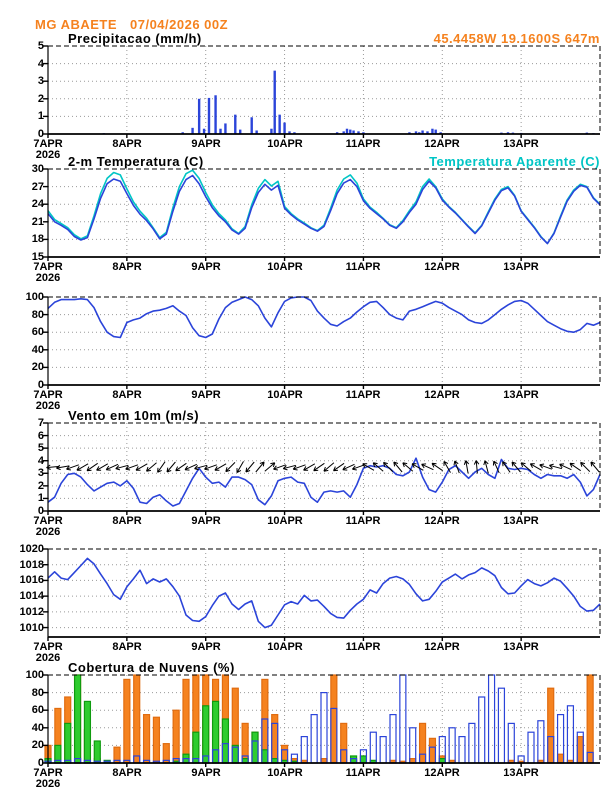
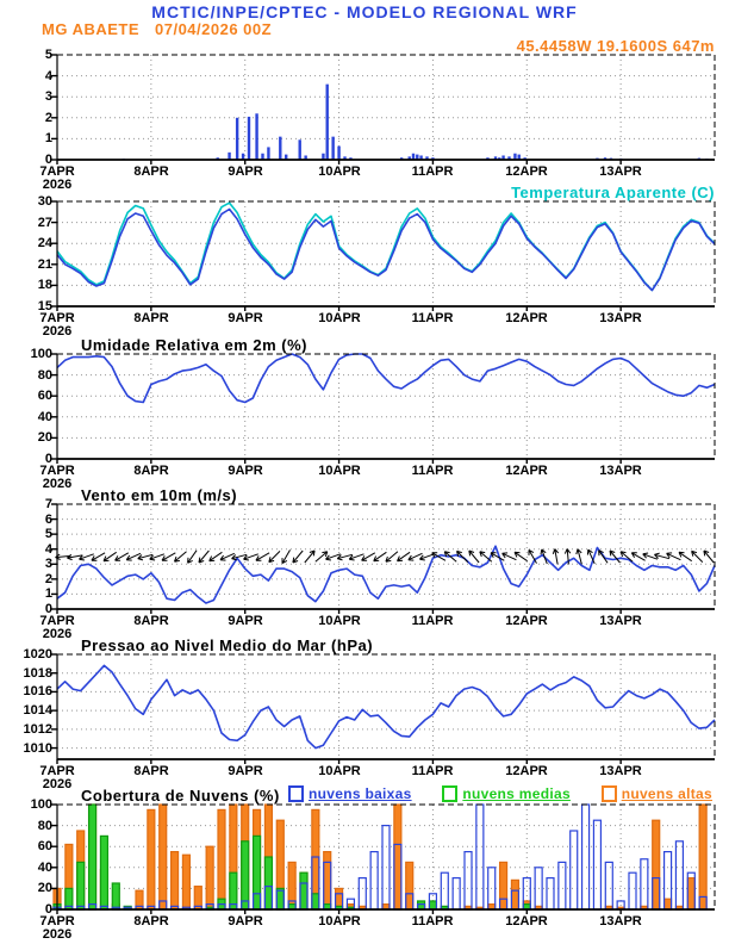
+ MCTIC/INPE/CPTEC - MODELO REGIONAL WRF
  MG ABAETE
  07/04/2026 00Z
  45.4458W 19.1600S 647m
- Precipitacao (mm/h)
- 2-m Temperatura (C)
  Temperatura Aparente (C)
+ Umidade Relativa em 2m (%)
  Vento em 10m (m/s)
+ Pressao ao Nivel Medio do Mar (hPa)
  Cobertura de Nuvens (%)
+ nuvens baixas
+ nuvens medias
+ nuvens altas
  0
  1
  2
  3
  4
  5
  7APR
  2026
  8APR
  9APR
  10APR
  11APR
  12APR
  13APR
  15
  18
  21
  24
  27
  30
  7APR
  2026
  8APR
  9APR
  10APR
  11APR
  12APR
  13APR
  0
  20
  40
  60
  80
  100
  7APR
  2026
  8APR
  9APR
  10APR
  11APR
  12APR
  13APR
  0
  1
  2
  3
  4
  5
  6
  7
  7APR
  2026
  8APR
  9APR
  10APR
  11APR
  12APR
  13APR
  1010
  1012
  1014
  1016
  1018
  1020
  7APR
  2026
  8APR
  9APR
  10APR
  11APR
  12APR
  13APR
  0
  20
  40
  60
  80
  100
  7APR
  2026
  8APR
  9APR
  10APR
  11APR
  12APR
  13APR
